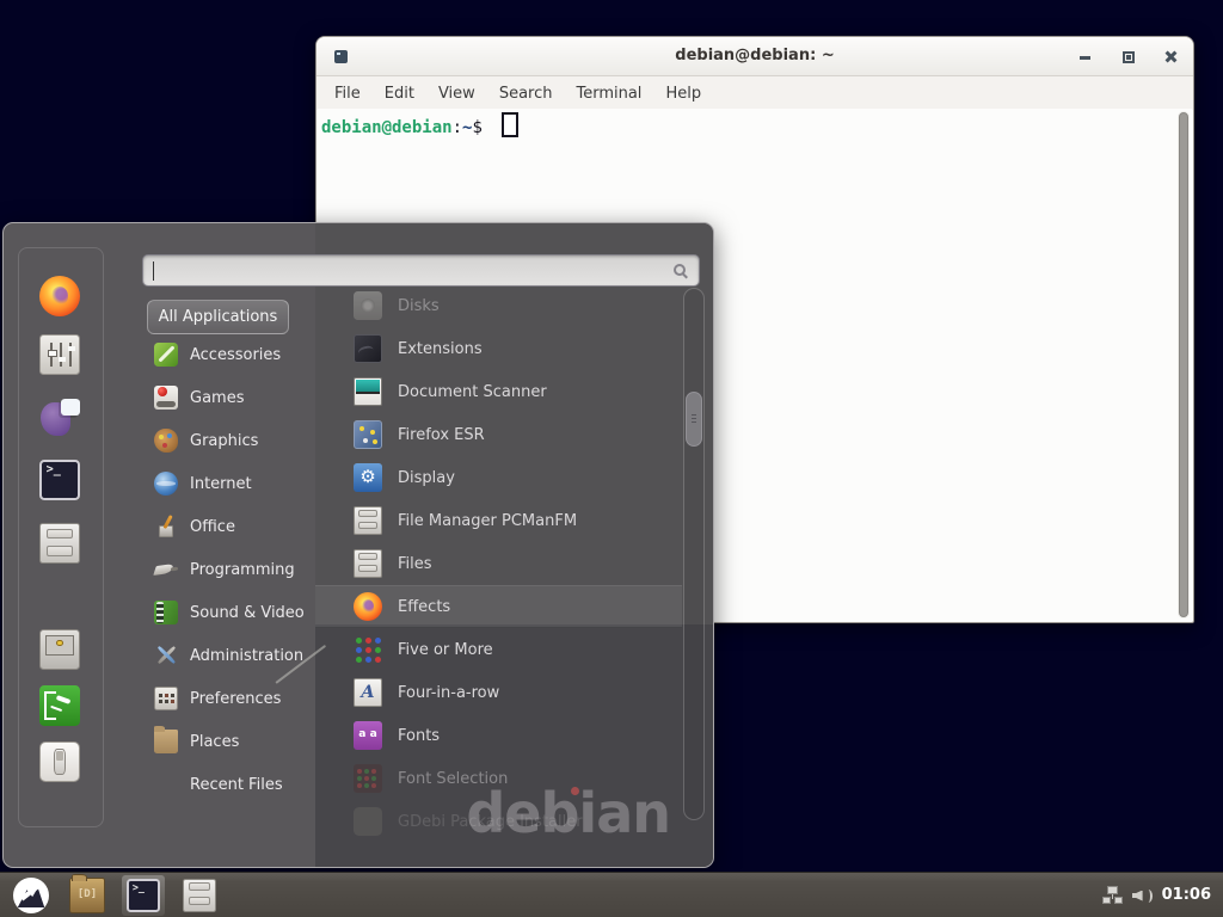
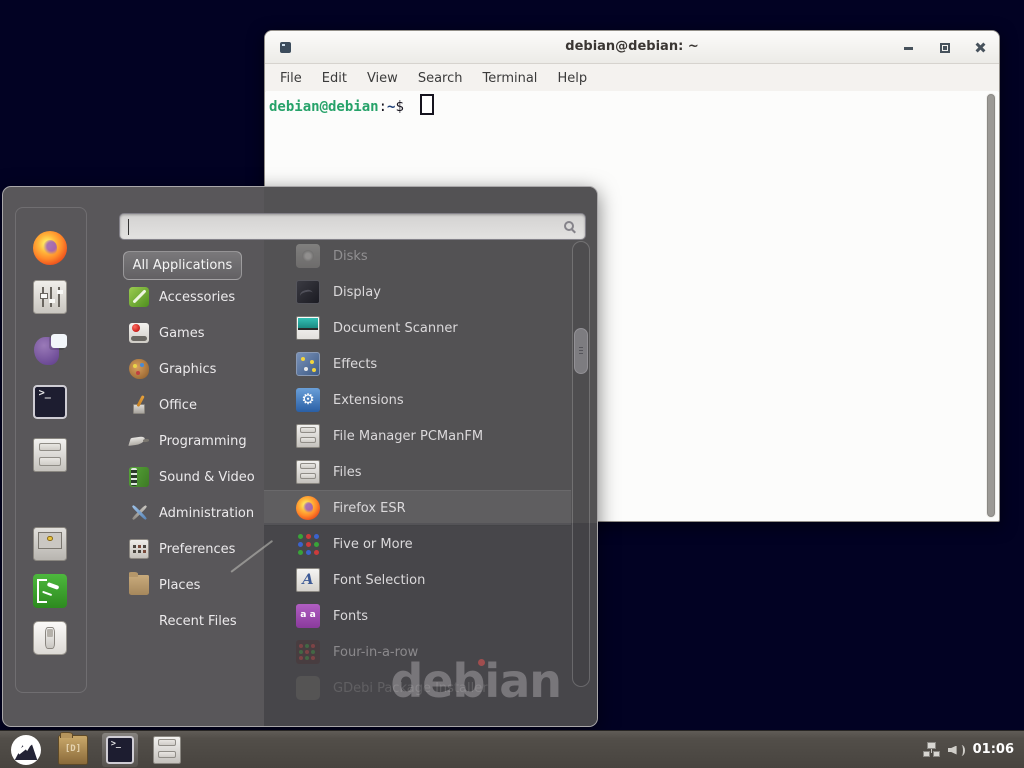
  debian@debian: ~
  File
  Edit
  View
  Search
  Terminal
  Help
  debian@debian:~$
  debian
  Disks
- Extensions
+ Display
  Document Scanner
- Firefox ESR
+ Effects
- Display
+ Extensions
  File Manager PCManFM
  Files
- Effects
+ Firefox ESR
  Five or More
- Four-in-a-row
+ Font Selection
  Fonts
- Font Selection
+ Four-in-a-row
  GDebi Package Installer
  All Applications
  Accessories
  Games
  Graphics
- Internet
  Office
  Programming
  Sound & Video
  Administration
  Preferences
  Places
  Recent Files
  01:06
